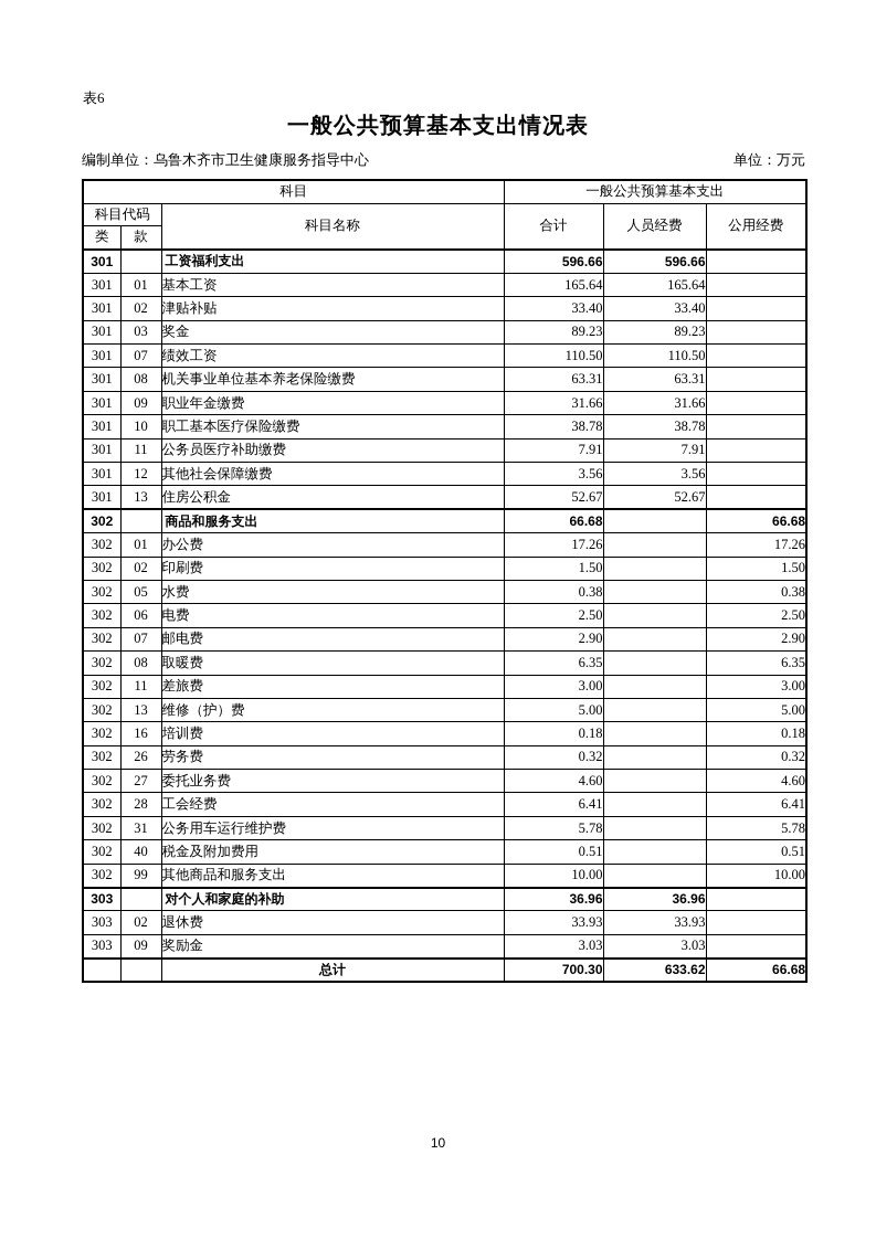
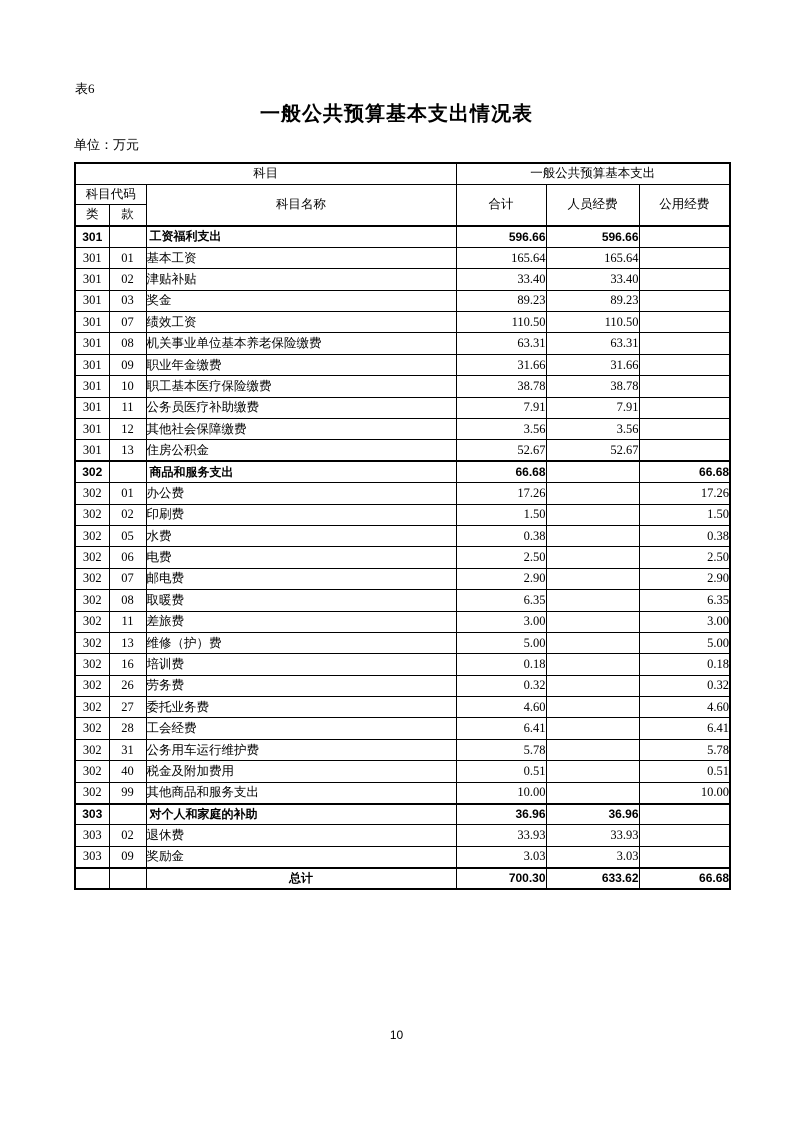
  表6
  一般公共预算基本支出情况表
- 编制单位：乌鲁木齐市卫生健康服务指导中心
  单位：万元
  科目	一般公共预算基本支出
  科目代码	科目名称	合计	人员经费	公用经费
  类	款
  301		工资福利支出	596.66	596.66
  301	01	基本工资	165.64	165.64
  301	02	津贴补贴	33.40	33.40
  301	03	奖金	89.23	89.23
  301	07	绩效工资	110.50	110.50
  301	08	机关事业单位基本养老保险缴费	63.31	63.31
  301	09	职业年金缴费	31.66	31.66
  301	10	职工基本医疗保险缴费	38.78	38.78
  301	11	公务员医疗补助缴费	7.91	7.91
  301	12	其他社会保障缴费	3.56	3.56
  301	13	住房公积金	52.67	52.67
  302		商品和服务支出	66.68		66.68
  302	01	办公费	17.26		17.26
  302	02	印刷费	1.50		1.50
  302	05	水费	0.38		0.38
  302	06	电费	2.50		2.50
  302	07	邮电费	2.90		2.90
  302	08	取暖费	6.35		6.35
  302	11	差旅费	3.00		3.00
  302	13	维修（护）费	5.00		5.00
  302	16	培训费	0.18		0.18
  302	26	劳务费	0.32		0.32
  302	27	委托业务费	4.60		4.60
  302	28	工会经费	6.41		6.41
  302	31	公务用车运行维护费	5.78		5.78
  302	40	税金及附加费用	0.51		0.51
  302	99	其他商品和服务支出	10.00		10.00
  303		对个人和家庭的补助	36.96	36.96
  303	02	退休费	33.93	33.93
  303	09	奖励金	3.03	3.03
  		总计	700.30	633.62	66.68
  10
